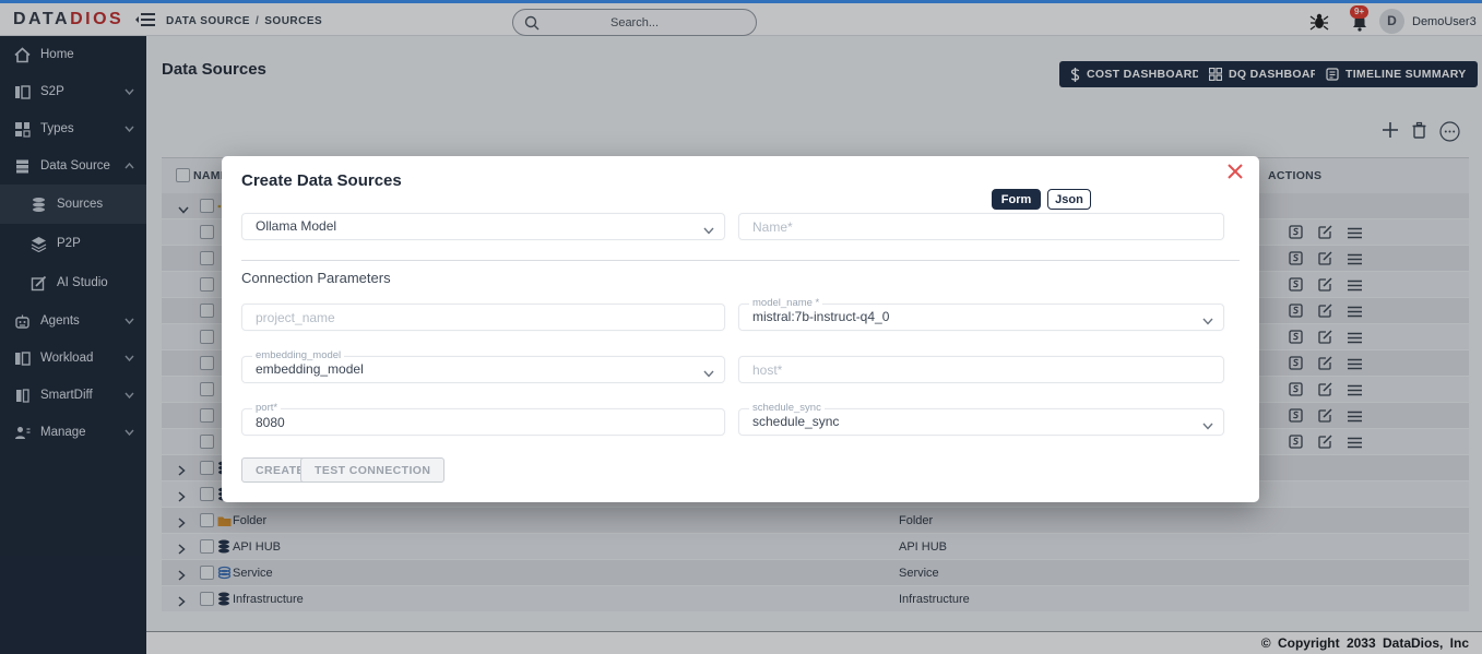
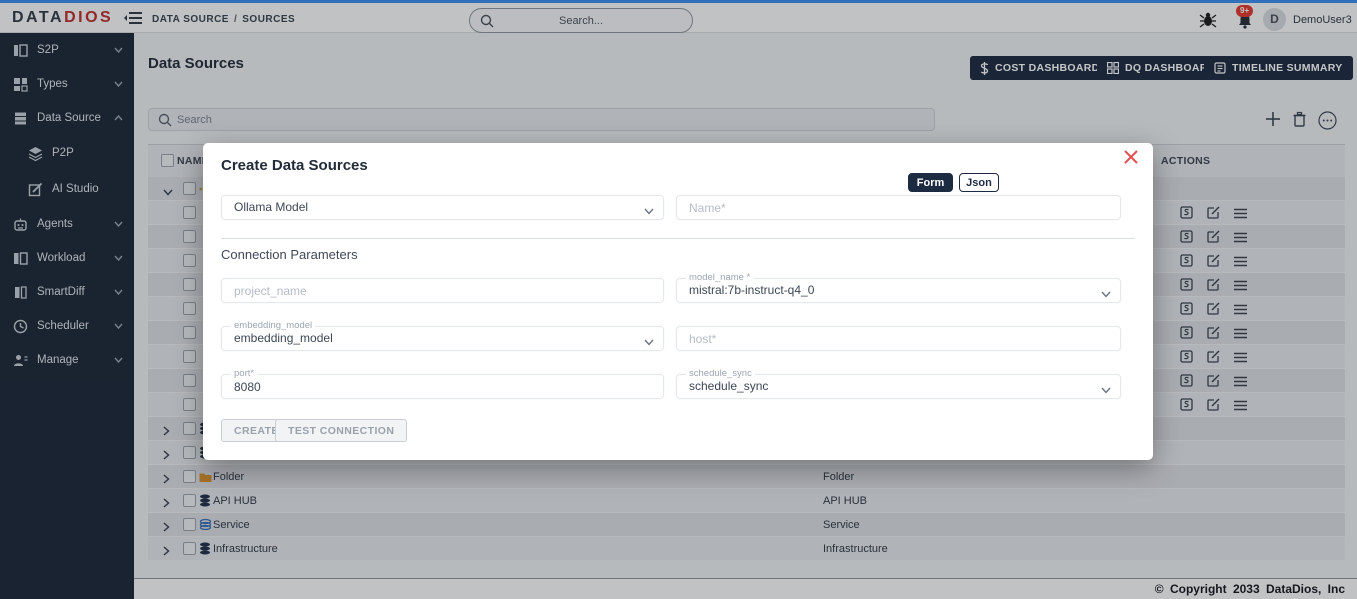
  DATADIOS
  DATA SOURCE / SOURCES
  Search...
  9+
  D
  DemoUser3
- Home
  S2P
  Types
  Data Source
- Sources
  P2P
  AI Studio
  Agents
  Workload
  SmartDiff
+ Scheduler
  Manage
  Data Sources
  COST DASHBOARD
  DQ DASHBOA
  TIMELINE SUMMARY
+ Search
  NAM
  ACTIONS
  Folder
  Folder
  API HUB
  API HUB
  Service
  Service
  Infrastructure
  Infrastructure
  © Copyright 2033 DataDios, Inc
  Create Data Sources
  Form
  Json
  Ollama Model
  Name*
  Connection Parameters
  project_name
  model_name *
  mistral:7b-instruct-q4_0
  embedding_model
  embedding_model
  host*
  port*
  8080
  schedule_sync
  schedule_sync
  CREAT
  TEST CONNECTION
